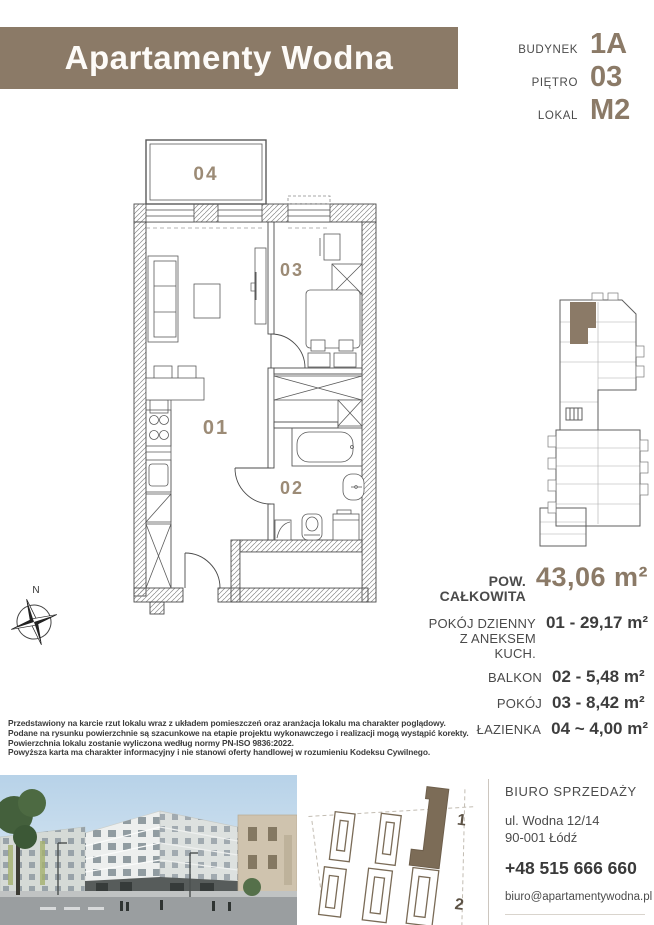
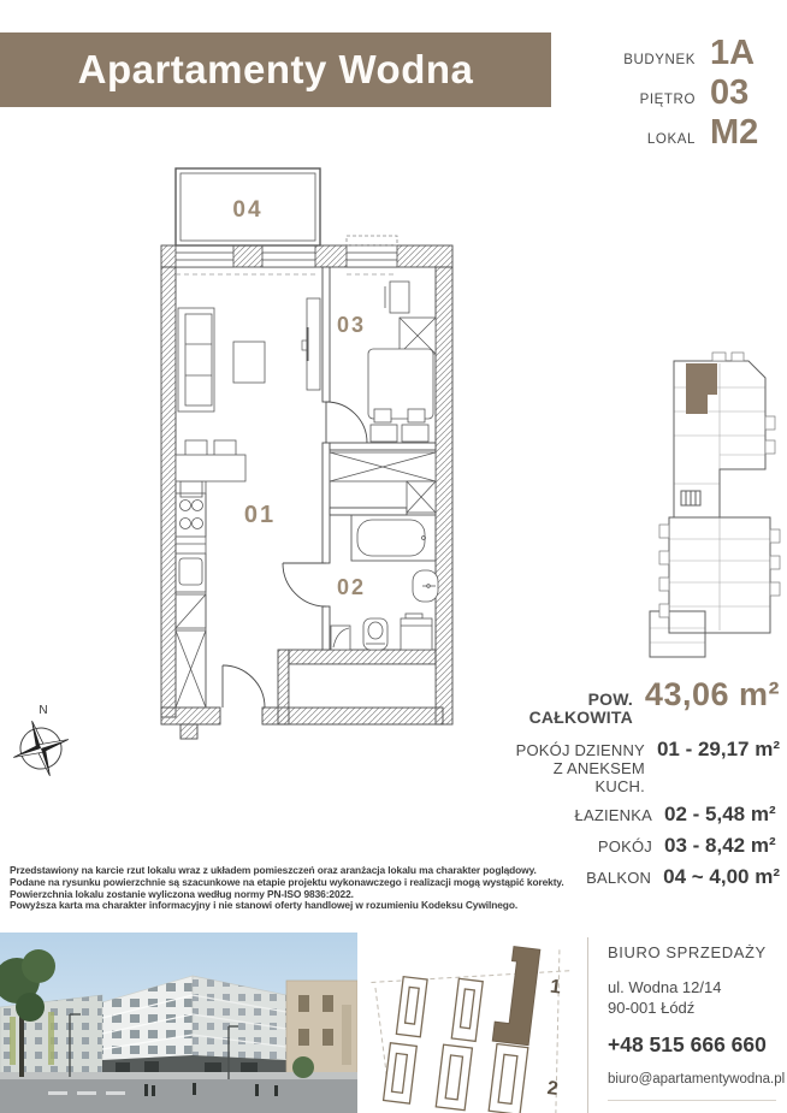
  Apartamenty Wodna
  BUDYNEK
  1A
  PIĘTRO
  03
  LOKAL
  M2
  04
  03
  01
  02
  N
  POW. CAŁKOWITA
  43,06 m²
  POKÓJ DZIENNY
  Z ANEKSEM KUCH.
  01 - 29,17 m²
- BALKON
+ ŁAZIENKA
  02 - 5,48 m²
  POKÓJ
  03 - 8,42 m²
- ŁAZIENKA
+ BALKON
  04 ~ 4,00 m²
  Przedstawiony na karcie rzut lokalu wraz z układem pomieszczeń oraz aranżacja lokalu ma charakter poglądowy.
  Podane na rysunku powierzchnie są szacunkowe na etapie projektu wykonawczego i realizacji mogą wystąpić korekty.
  Powierzchnia lokalu zostanie wyliczona według normy PN-ISO 9836:2022.
  Powyższa karta ma charakter informacyjny i nie stanowi oferty handlowej w rozumieniu Kodeksu Cywilnego.
  BIURO SPRZEDAŻY
  ul. Wodna 12/14
  90-001 Łódź
  +48 515 666 660
  biuro@apartamentywodna.pl
